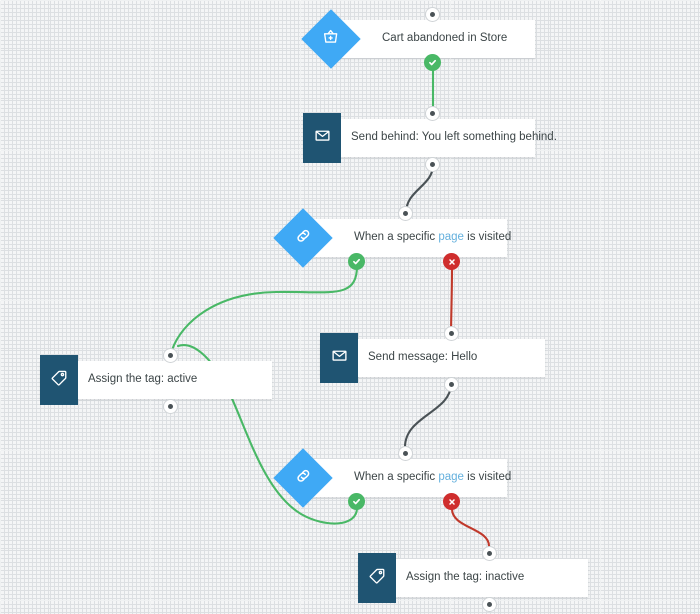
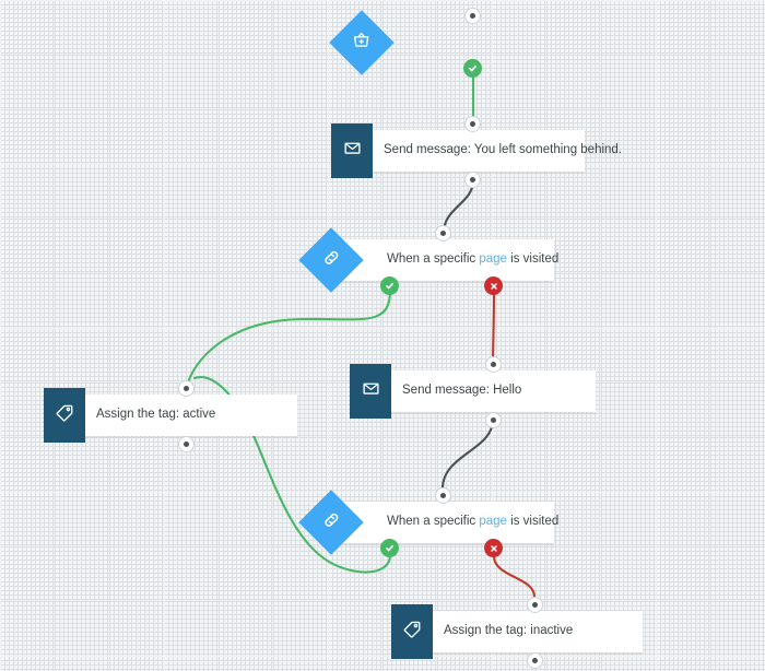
- Cart abandoned in Store
- Send behind: You left something behind.
+ Send message: You left something behind.
  When a specific page is visited
  Assign the tag: active
  Send message: Hello
  When a specific page is visited
  Assign the tag: inactive
